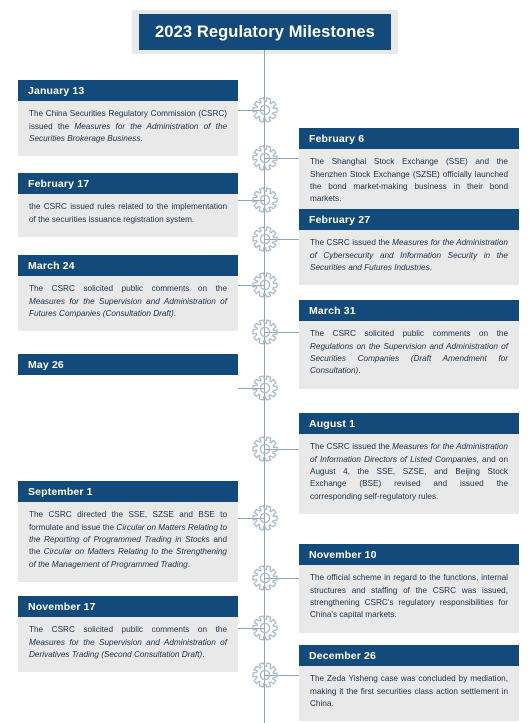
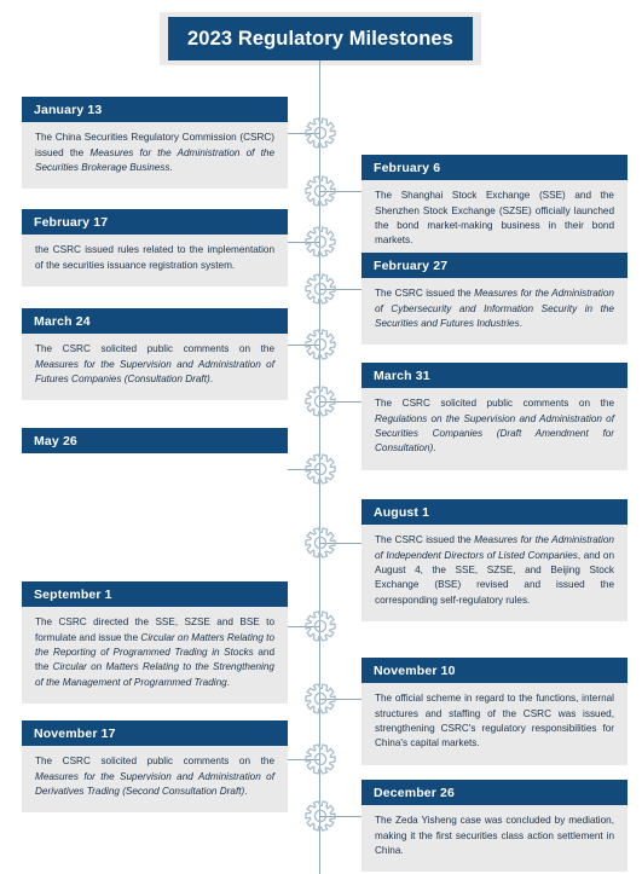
  2023 Regulatory Milestones
  January 13
  The China Securities Regulatory Commission (CSRC) issued the Measures for the Administration of the Securities Brokerage Business.
  February 6
  The Shanghai Stock Exchange (SSE) and the Shenzhen Stock Exchange (SZSE) officially launched the bond market-making business in their bond markets.
  February 17
  the CSRC issued rules related to the implementation of the securities issuance registration system.
  February 27
  The CSRC issued the Measures for the Administration of Cybersecurity and Information Security in the Securities and Futures Industries.
  March 24
  The CSRC solicited public comments on the Measures for the Supervision and Administration of Futures Companies (Consultation Draft).
  March 31
  The CSRC solicited public comments on the Regulations on the Supervision and Administration of Securities Companies (Draft Amendment for Consultation).
  May 26
  August 1
- The CSRC issued the Measures for the Administration of Information Directors of Listed Companies, and on August 4, the SSE, SZSE, and Beijing Stock Exchange (BSE) revised and issued the corresponding self-regulatory rules.
+ The CSRC issued the Measures for the Administration of Independent Directors of Listed Companies, and on August 4, the SSE, SZSE, and Beijing Stock Exchange (BSE) revised and issued the corresponding self-regulatory rules.
  September 1
  The CSRC directed the SSE, SZSE and BSE to formulate and issue the Circular on Matters Relating to the Reporting of Programmed Trading in Stocks and the Circular on Matters Relating to the Strengthening of the Management of Programmed Trading.
  November 10
  The official scheme in regard to the functions, internal structures and staffing of the CSRC was issued, strengthening CSRC's regulatory responsibilities for China's capital markets.
  November 17
  The CSRC solicited public comments on the Measures for the Supervision and Administration of Derivatives Trading (Second Consultation Draft).
  December 26
  The Zeda Yisheng case was concluded by mediation, making it the first securities class action settlement in China.
